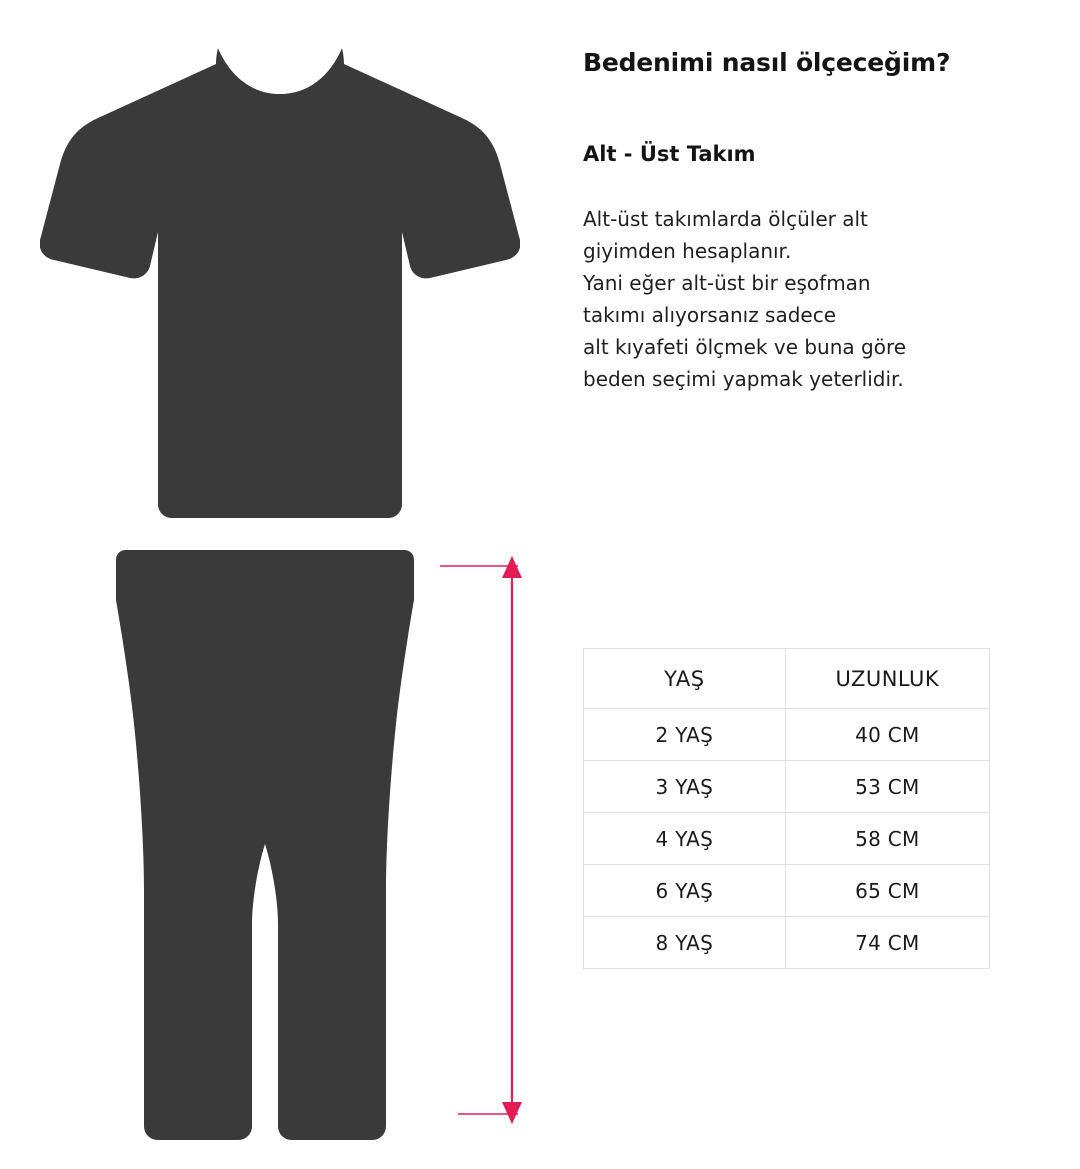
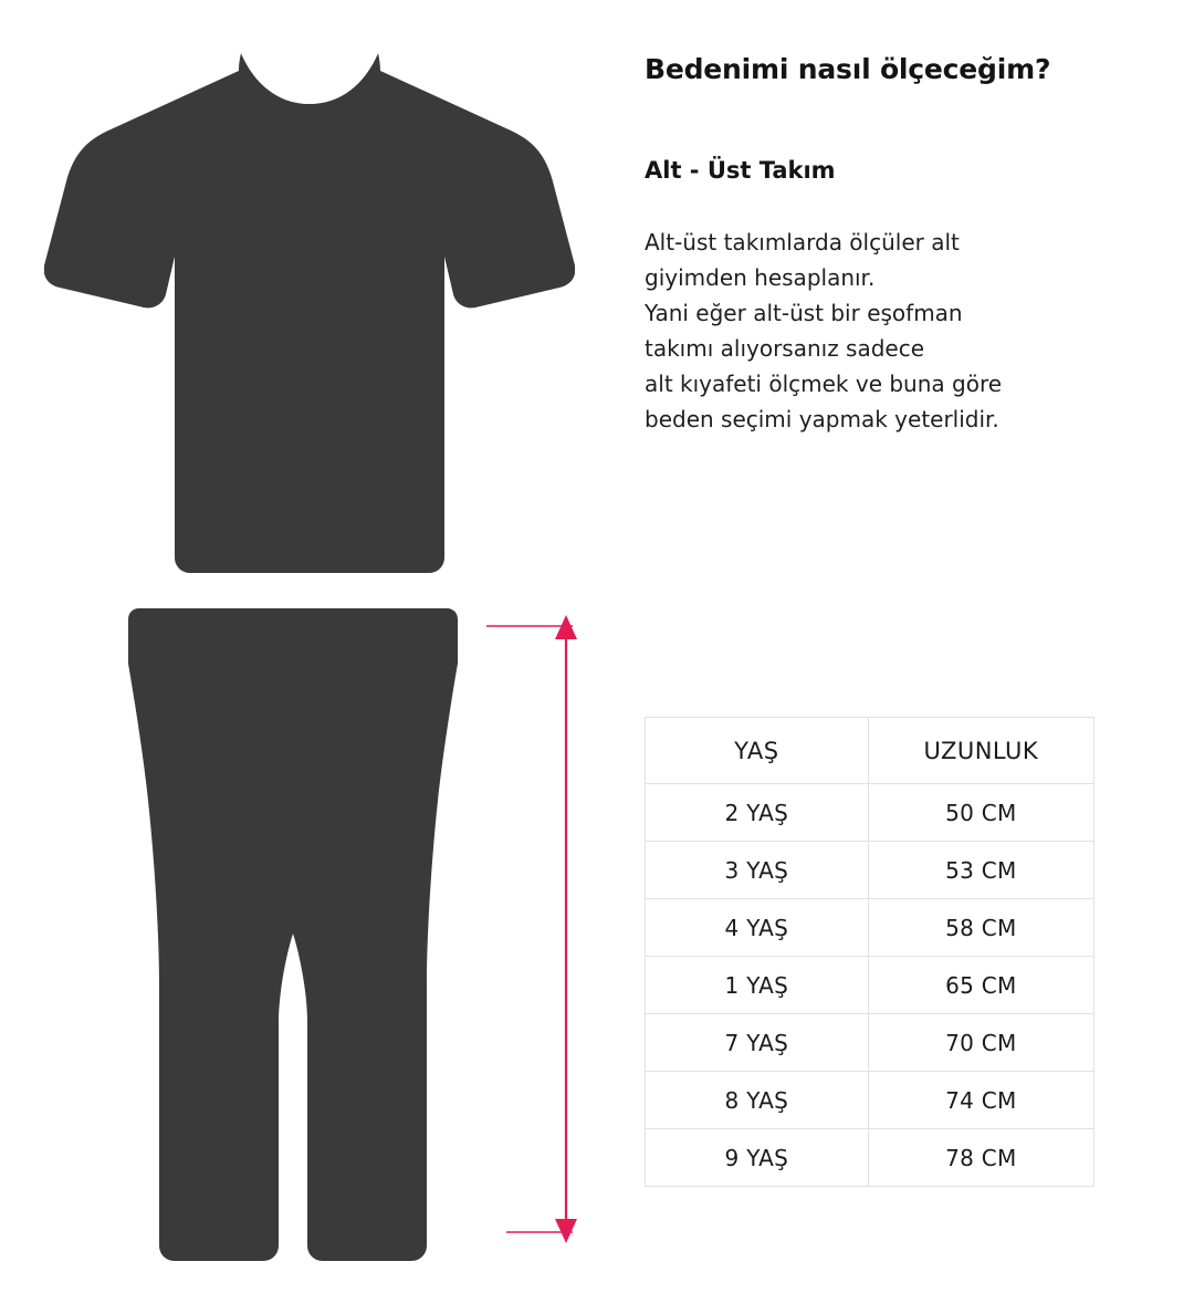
  Bedenimi nasıl ölçeceğim?
  Alt - Üst Takım
  Alt-üst takımlarda ölçüler alt
  giyimden hesaplanır.
  Yani eğer alt-üst bir eşofman
  takımı alıyorsanız sadece
  alt kıyafeti ölçmek ve buna göre
  beden seçimi yapmak yeterlidir.
  YAŞ	UZUNLUK
- 2 YAŞ	40 CM
+ 2 YAŞ	50 CM
  3 YAŞ	53 CM
  4 YAŞ	58 CM
- 6 YAŞ	65 CM
+ 1 YAŞ	65 CM
+ 7 YAŞ	70 CM
  8 YAŞ	74 CM
+ 9 YAŞ	78 CM
